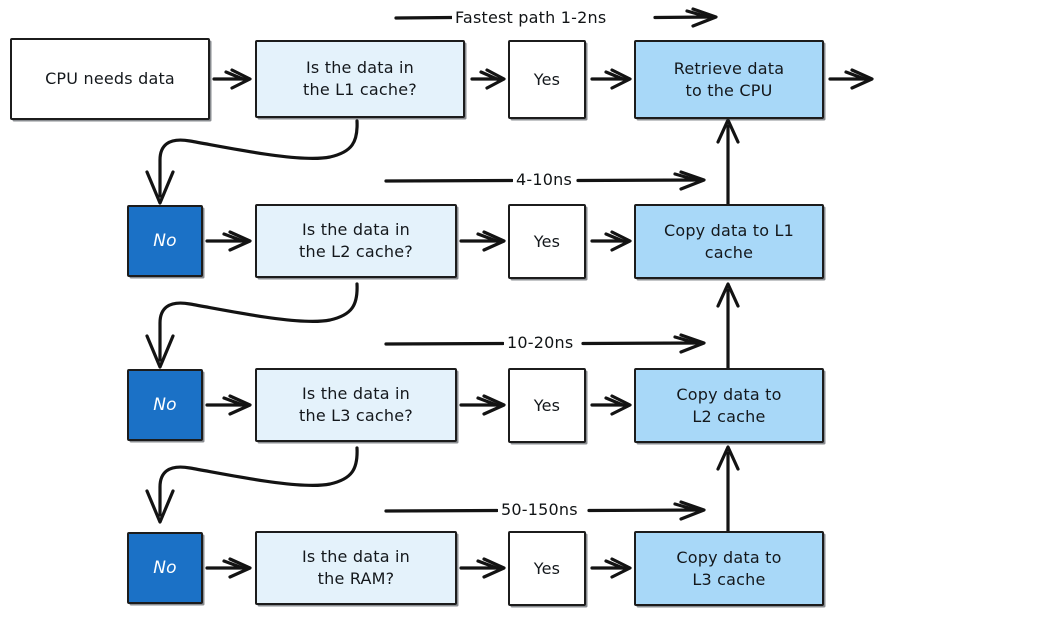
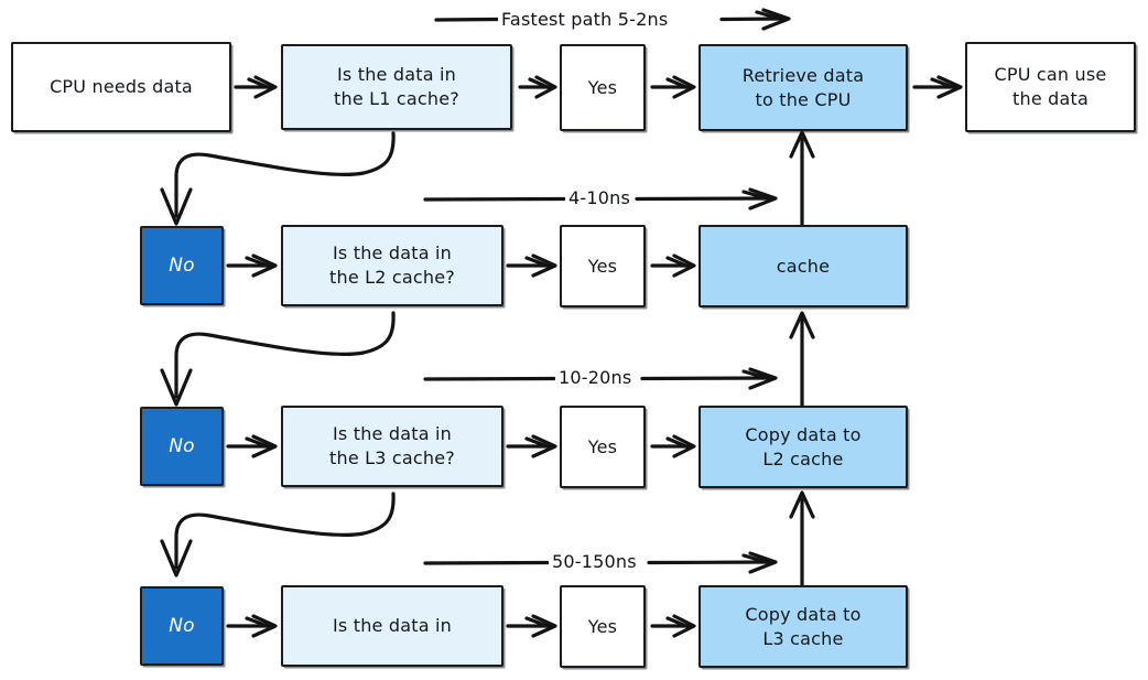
- Fastest path 1-2ns
+ Fastest path 5-2ns
  4-10ns
  10-20ns
  50-150ns
  CPU needs data
  Is the data in
  the L1 cache?
  Yes
  Retrieve data
  to the CPU
+ CPU can use
+ the data
  No
  Is the data in
  the L2 cache?
  Yes
- Copy data to L1
  cache
  No
  Is the data in
  the L3 cache?
  Yes
  Copy data to
  L2 cache
  No
  Is the data in
- the RAM?
  Yes
  Copy data to
  L3 cache
